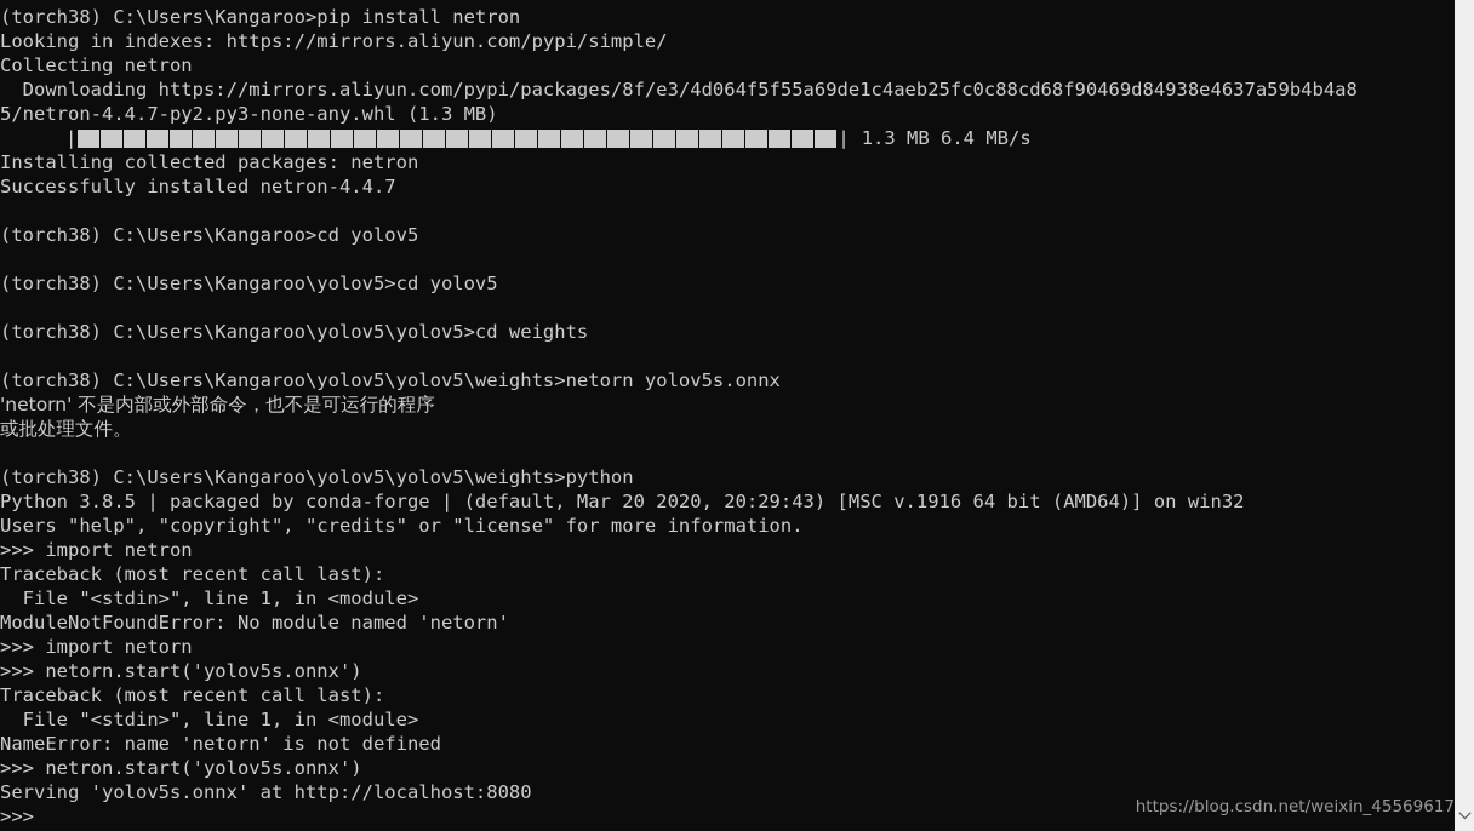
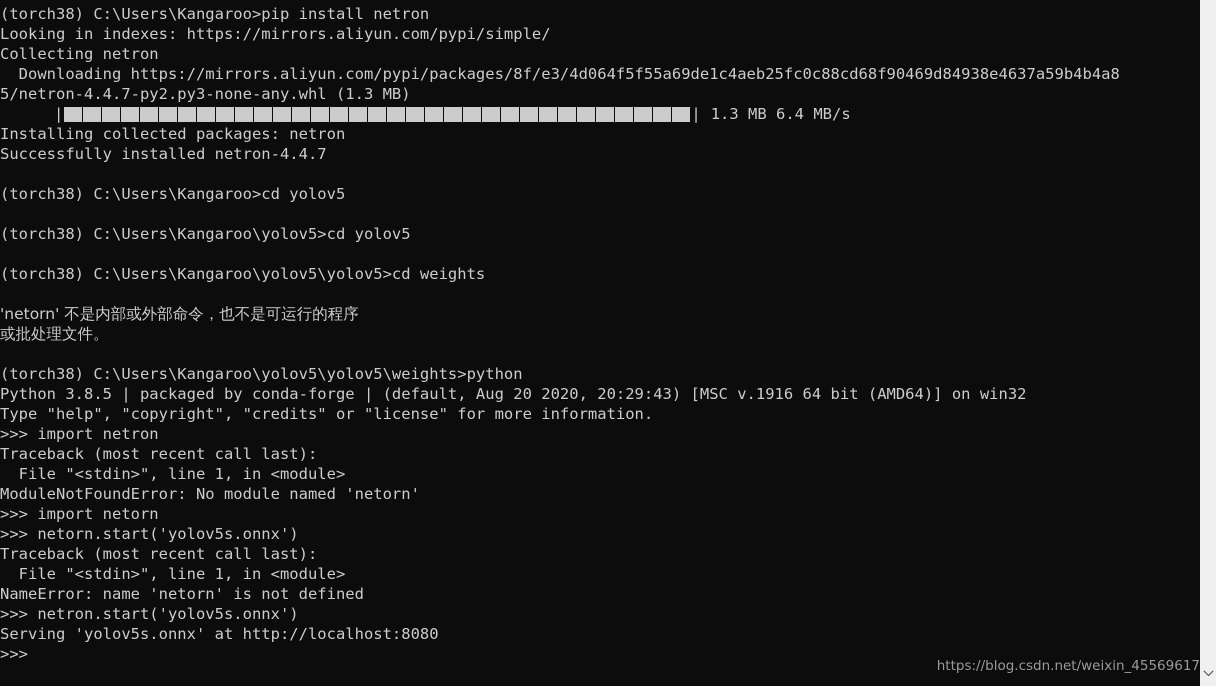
  (torch38) C:\Users\Kangaroo>pip install netron
  Looking in indexes: https://mirrors.aliyun.com/pypi/simple/
  Collecting netron
  Downloading https://mirrors.aliyun.com/pypi/packages/8f/e3/4d064f5f55a69de1c4aeb25fc0c88cd68f90469d84938e4637a59b4b4a8
  5/netron-4.4.7-py2.py3-none-any.whl (1.3 MB)
  |
  |
  1.3 MB 6.4 MB/s
  Installing collected packages: netron
  Successfully installed netron-4.4.7
  (torch38) C:\Users\Kangaroo>cd yolov5
  (torch38) C:\Users\Kangaroo\yolov5>cd yolov5
  (torch38) C:\Users\Kangaroo\yolov5\yolov5>cd weights
- (torch38) C:\Users\Kangaroo\yolov5\yolov5\weights>netorn yolov5s.onnx
  'netorn' 不是内部或外部命令，也不是可运行的程序
  或批处理文件。
  (torch38) C:\Users\Kangaroo\yolov5\yolov5\weights>python
- Python 3.8.5 | packaged by conda-forge | (default, Mar 20 2020, 20:29:43) [MSC v.1916 64 bit (AMD64)] on win32
+ Python 3.8.5 | packaged by conda-forge | (default, Aug 20 2020, 20:29:43) [MSC v.1916 64 bit (AMD64)] on win32
- Users "help", "copyright", "credits" or "license" for more information.
+ Type "help", "copyright", "credits" or "license" for more information.
  >>> import netron
  Traceback (most recent call last):
  File "<stdin>", line 1, in <module>
  ModuleNotFoundError: No module named 'netorn'
  >>> import netorn
  >>> netorn.start('yolov5s.onnx')
  Traceback (most recent call last):
  File "<stdin>", line 1, in <module>
  NameError: name 'netorn' is not defined
  >>> netron.start('yolov5s.onnx')
  Serving 'yolov5s.onnx' at http://localhost:8080
  >>>
  https://blog.csdn.net/weixin_45569617
